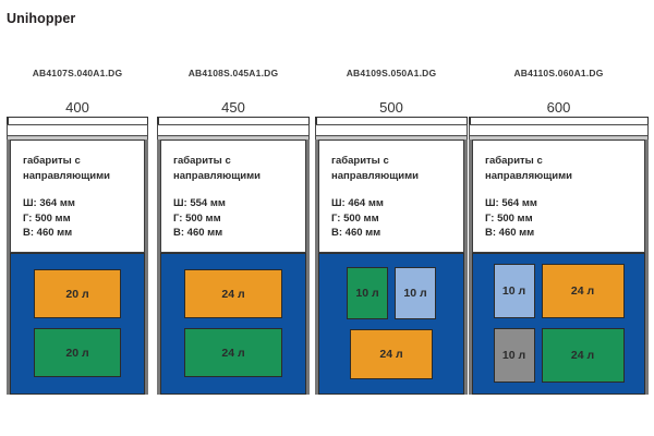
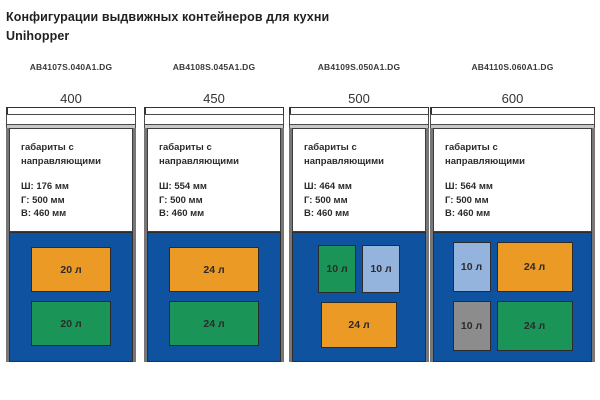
+ Конфигурации выдвижных контейнеров для кухни
  Unihopper
  AB4107S.040A1.DG
  400
  габариты с
  направляющими
- Ш: 364 мм
+ Ш: 176 мм
  Г: 500 мм
  В: 460 мм
  20 л
  20 л
  AB4108S.045A1.DG
  450
  габариты с
  направляющими
  Ш: 554 мм
  Г: 500 мм
  В: 460 мм
  24 л
  24 л
  AB4109S.050A1.DG
  500
  габариты с
  направляющими
  Ш: 464 мм
  Г: 500 мм
  В: 460 мм
  10 л
  10 л
  24 л
  AB4110S.060A1.DG
  600
  габариты с
  направляющими
  Ш: 564 мм
  Г: 500 мм
  В: 460 мм
  10 л
  24 л
  10 л
  24 л
